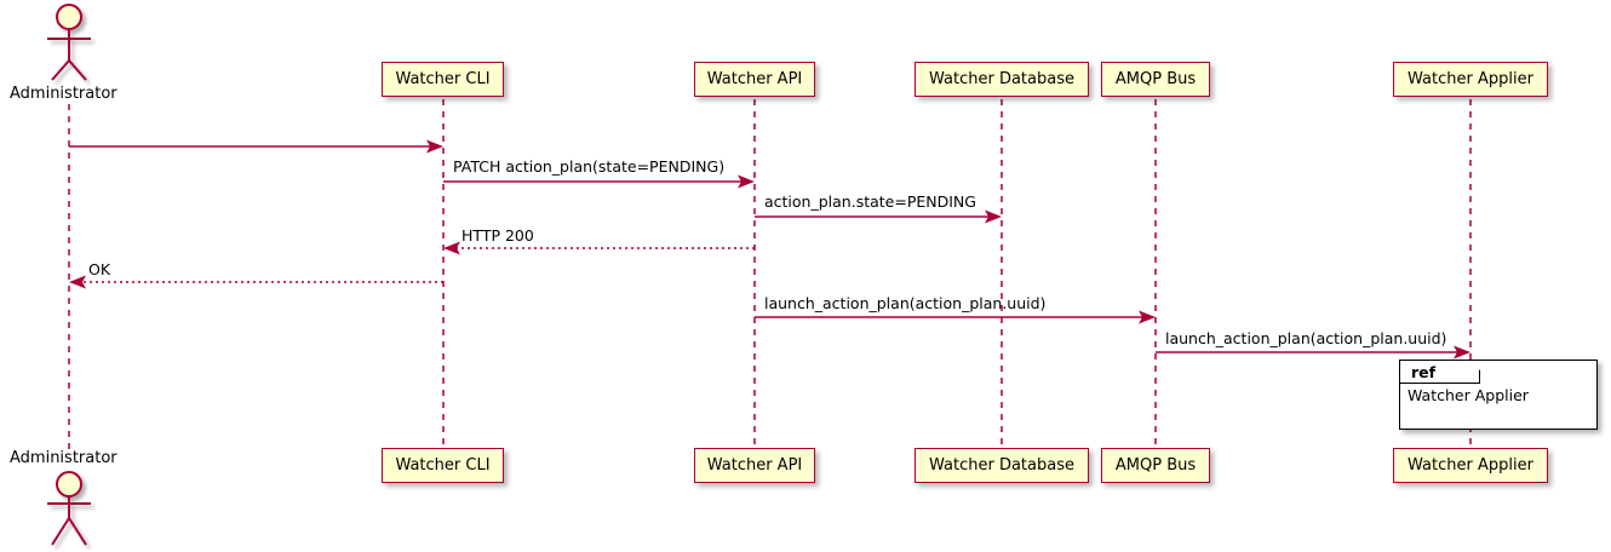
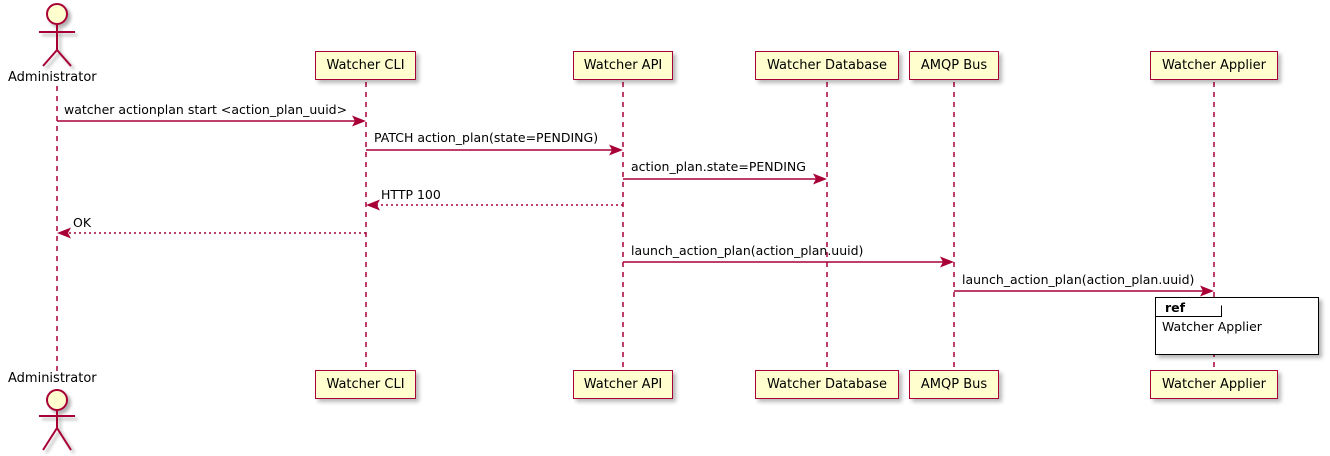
  Watcher CLI
  Watcher API
  Watcher Database
  AMQP Bus
  Watcher Applier
  Watcher CLI
  Watcher API
  Watcher Database
  AMQP Bus
  Watcher Applier
  Administrator
  Administrator
+ watcher actionplan start <action_plan_uuid>
  PATCH action_plan(state=PENDING)
  action_plan.state=PENDING
- HTTP 200
+ HTTP 100
  OK
  launch_action_plan(action_plan.uuid)
  launch_action_plan(action_plan.uuid)
  ref
  Watcher Applier
